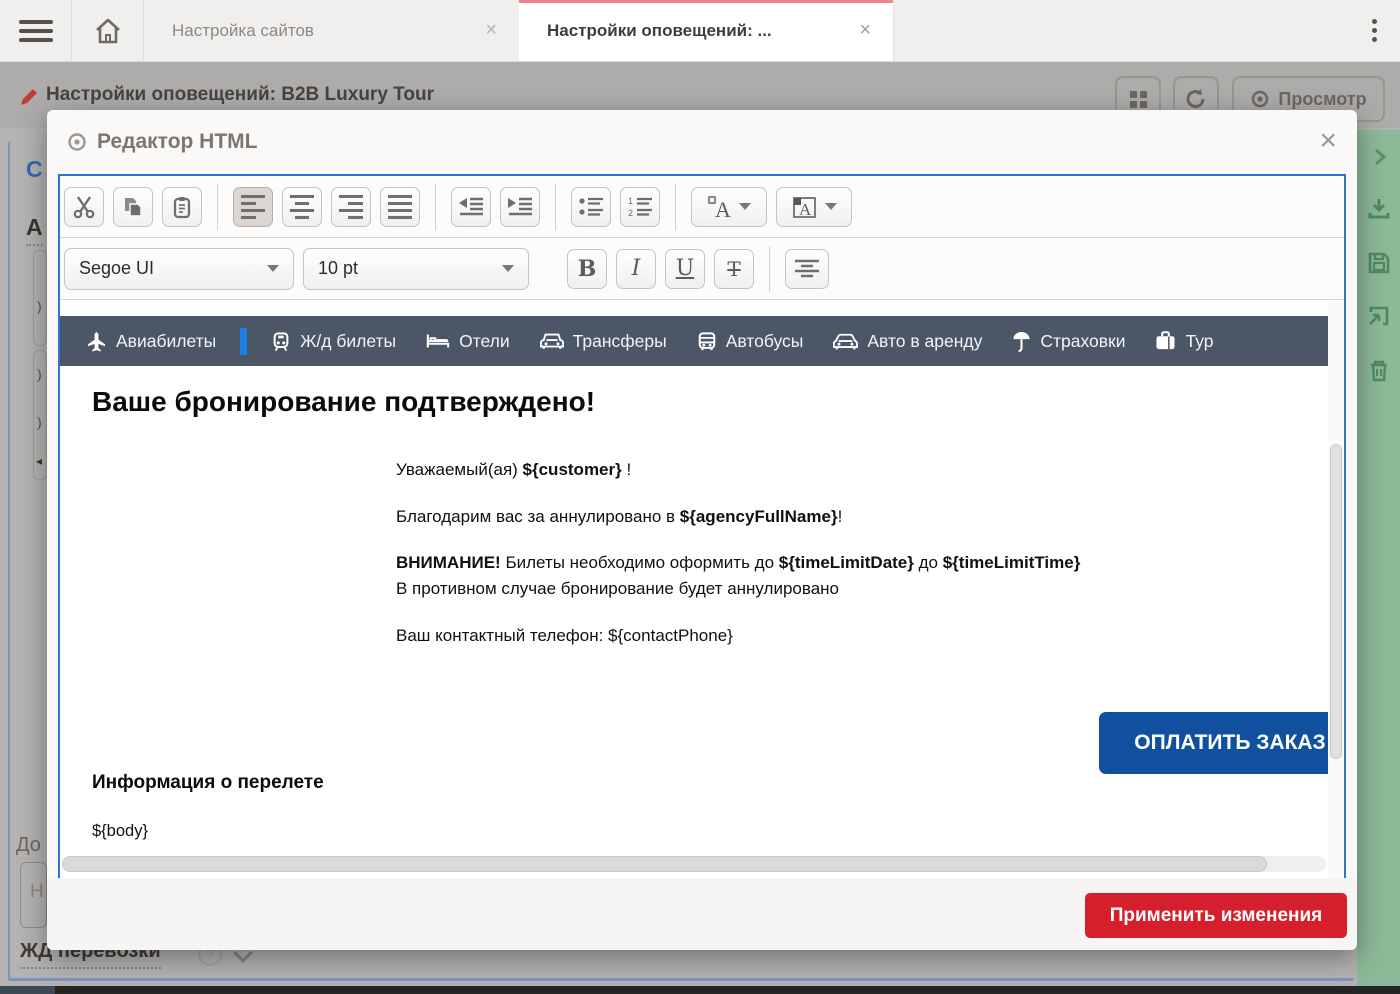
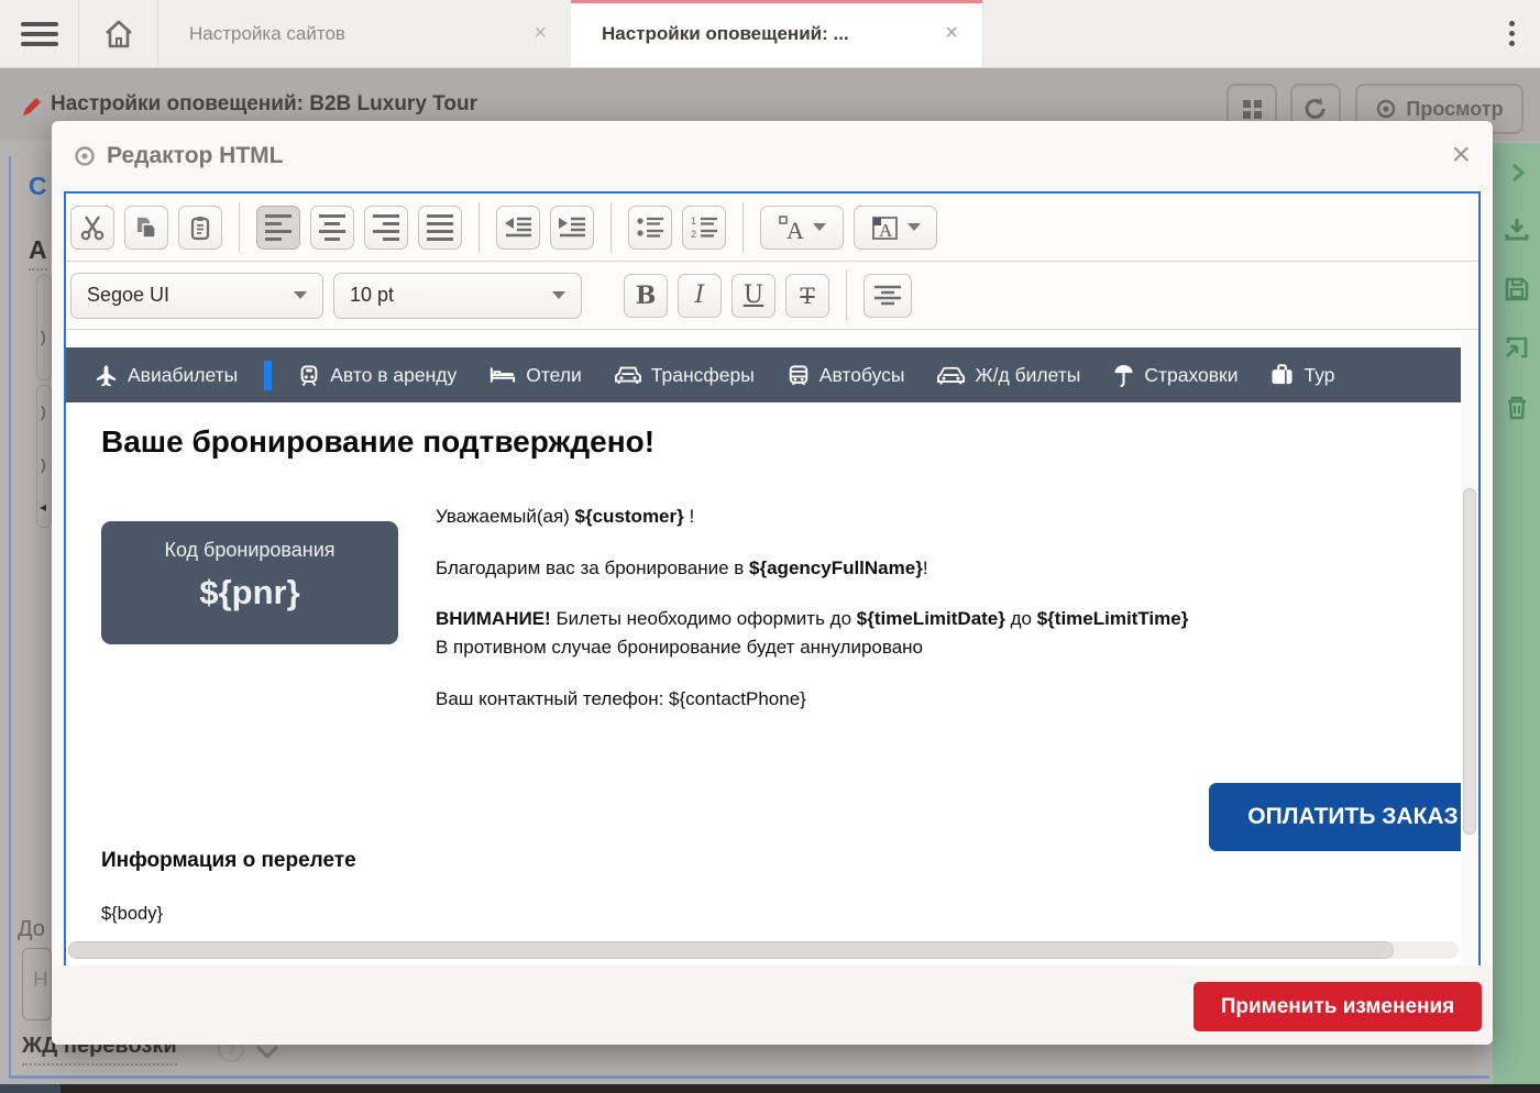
  Настройки оповещений: B2B Luxury Tour
  Просмотр
  С
  А
  )
  )
  )
  ◂
  До
  Н
  ЖД перевозки
  ?
  Настройка сайтов
  ×
  Настройки оповещений: ...
  ×
  Редактор HTML
  ×
  1
  2
  A
  A
  Segoe UI
  10 pt
  B
  I
  U
  T
  Авиабилеты
- Ж/д билеты
+ Авто в аренду
  Отели
  Трансферы
  Автобусы
- Авто в аренду
+ Ж/д билеты
  Страховки
  Тур
  Ваше бронирование подтверждено!
+ Код бронирования
+ ${pnr}
  Уважаемый(ая) ${customer} !
- Благодарим вас за аннулировано в ${agencyFullName}!
+ Благодарим вас за бронирование в ${agencyFullName}!
  ВНИМАНИЕ! Билеты необходимо оформить до ${timeLimitDate} до ${timeLimitTime}
  В противном случае бронирование будет аннулировано
  Ваш контактный телефон: ${contactPhone}
  ОПЛАТИТЬ ЗАКАЗ
  Информация о перелете
  ${body}
  Применить изменения
